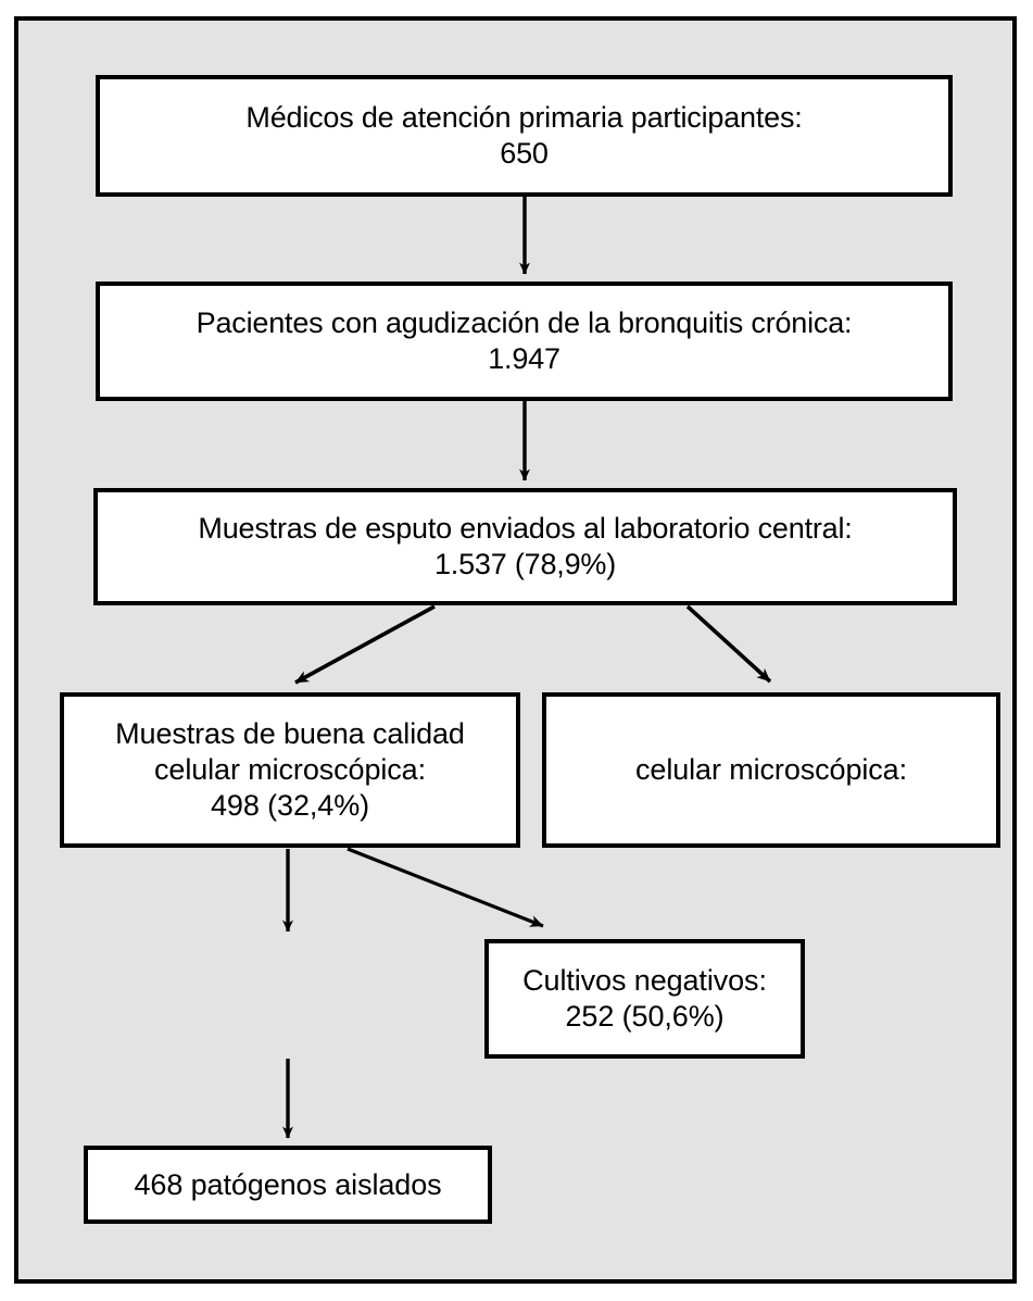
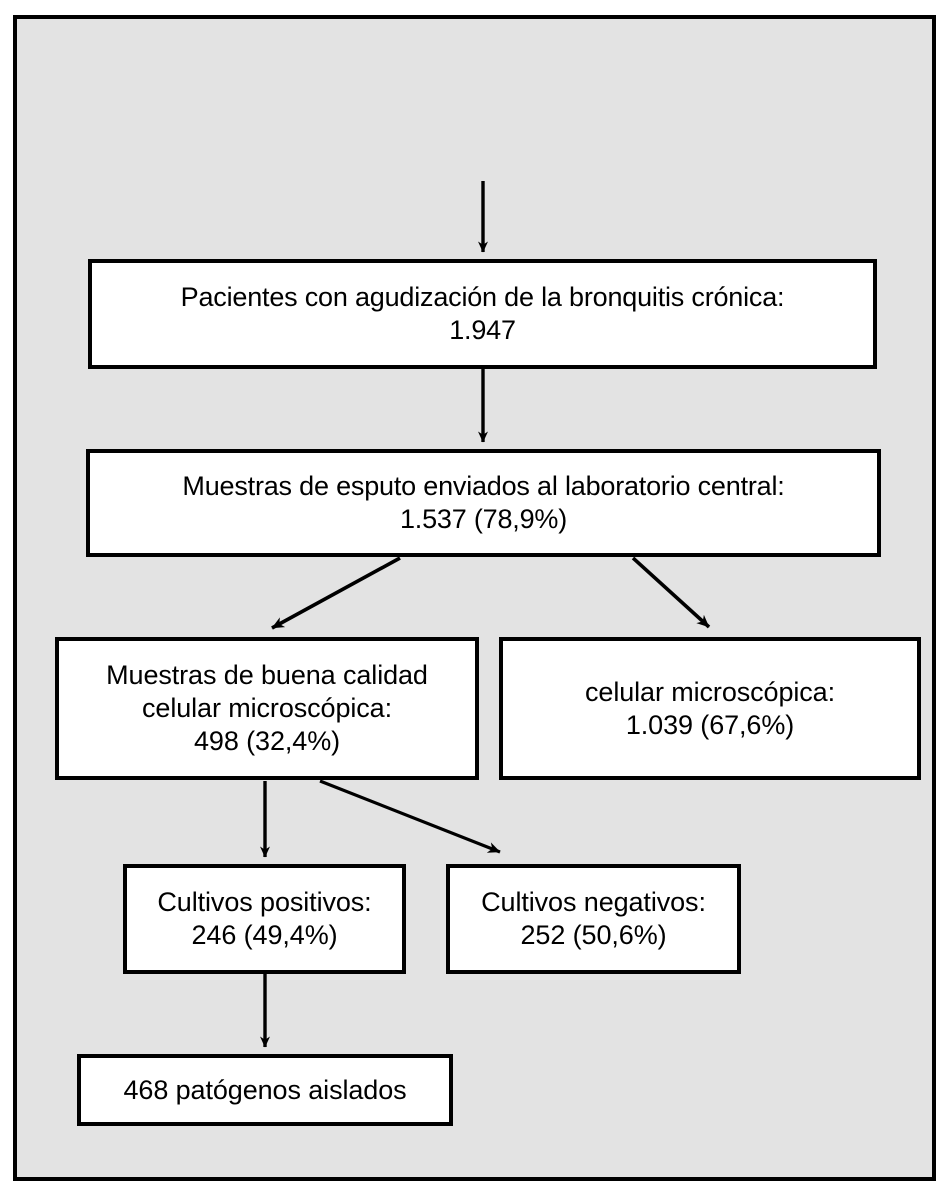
- Médicos de atención primaria participantes:
- 650
  Pacientes con agudización de la bronquitis crónica:
  1.947
  Muestras de esputo enviados al laboratorio central:
  1.537 (78,9%)
  Muestras de buena calidad
  celular microscópica:
  498 (32,4%)
  celular microscópica:
+ 1.039 (67,6%)
+ Cultivos positivos:
+ 246 (49,4%)
  Cultivos negativos:
  252 (50,6%)
  468 patógenos aislados
